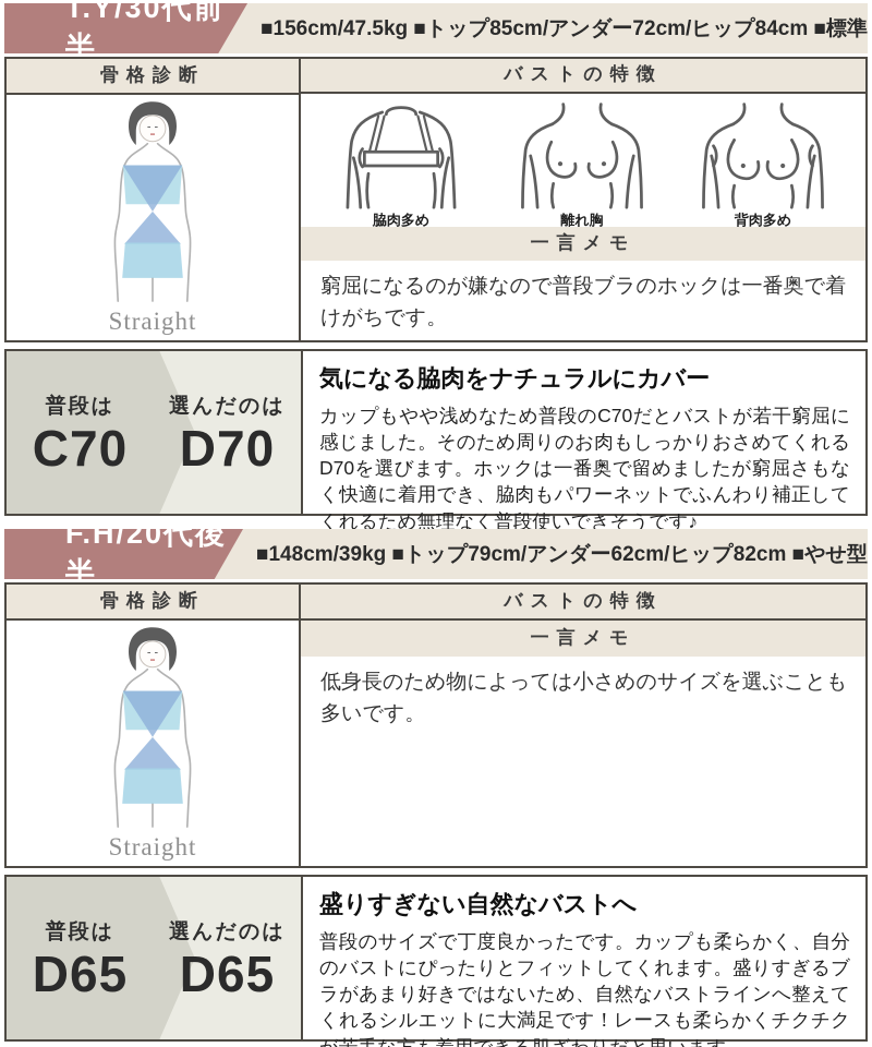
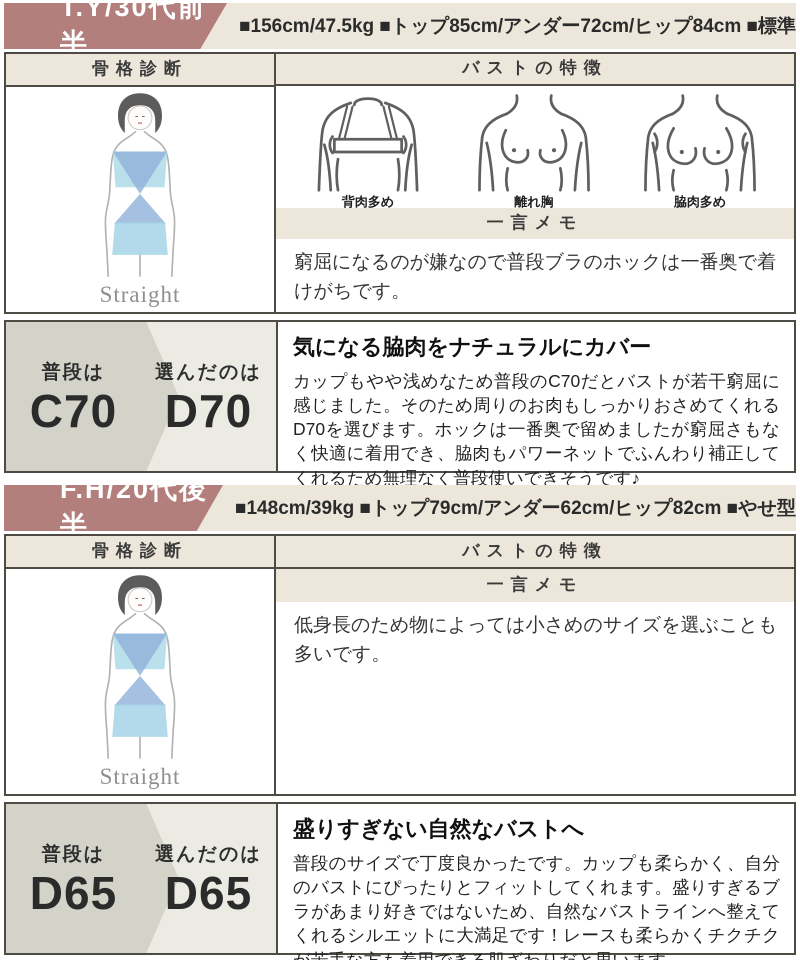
  T.Y/30代前半
  ■156cm/47.5kg ■トップ85cm/アンダー72cm/ヒップ84cm ■標準
  骨格診断
  Straight
  バストの特徴
- 脇肉多め
+ 背肉多め
  離れ胸
- 背肉多め
+ 脇肉多め
  一言メモ
  窮屈になるのが嫌なので普段ブラのホックは一番奥で着けがちです。
  普段は
  C70
  選んだのは
  D70
  気になる脇肉をナチュラルにカバー
  カップもやや浅めなため普段のC70だとバストが若干窮屈に感じました。そのため周りのお肉もしっかりおさめてくれるD70を選びます。ホックは一番奥で留めましたが窮屈さもなく快適に着用でき、脇肉もパワーネットでふんわり補正してくれるため無理なく普段使いできそうです♪
  F.H/20代後半
  ■148cm/39kg ■トップ79cm/アンダー62cm/ヒップ82cm ■やせ型
  骨格診断
  Straight
  バストの特徴
  一言メモ
  低身長のため物によっては小さめのサイズを選ぶことも多いです。
  普段は
  D65
  選んだのは
  D65
  盛りすぎない自然なバストへ
  普段のサイズで丁度良かったです。カップも柔らかく、自分のバストにぴったりとフィットしてくれます。盛りすぎるブラがあまり好きではないため、自然なバストラインへ整えてくれるシルエットに大満足です！レースも柔らかくチクチク
